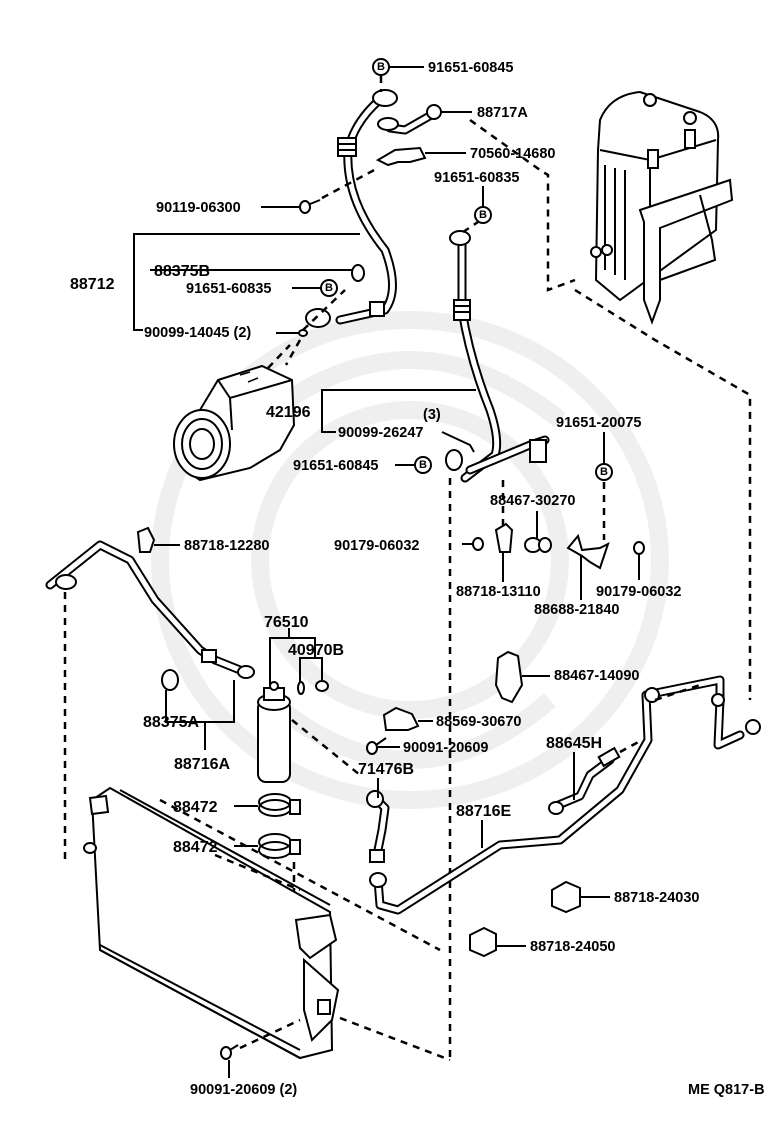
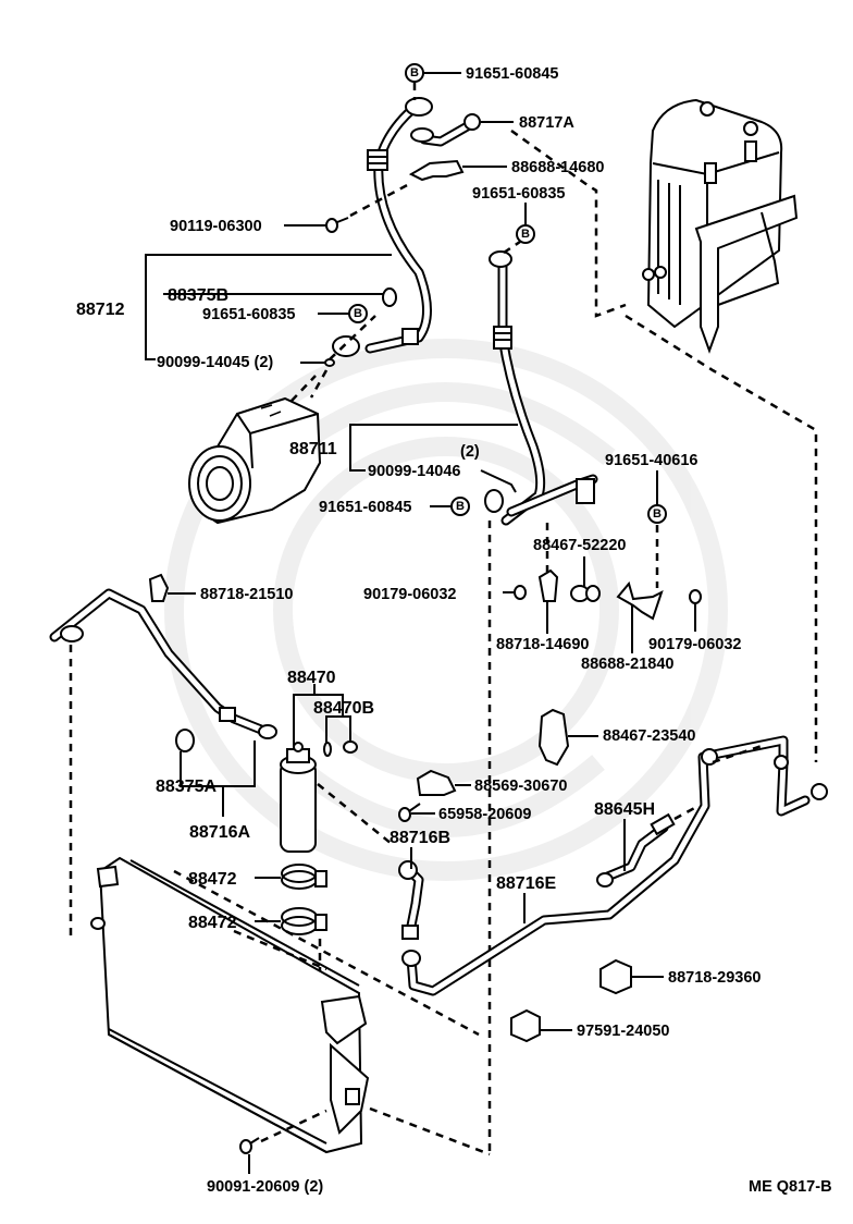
  B
  B
  B
  B
  B
  91651-60845
  88717A
- 70560-14680
+ 88688-14680
  91651-60835
  90119-06300
  88712
  88375B
  91651-60835
  90099-14045 (2)
- 42196
+ 88711
- (3)
+ (2)
- 90099-26247
+ 90099-14046
  91651-60845
- 91651-20075
+ 91651-40616
- 88467-30270
+ 88467-52220
- 88718-12280
+ 88718-21510
  90179-06032
- 88718-13110
+ 88718-14690
  88688-21840
  90179-06032
- 76510
+ 88470
- 40970B
+ 88470B
- 88467-14090
+ 88467-23540
  88375A
  88716A
  88569-30670
- 90091-20609
+ 65958-20609
  88645H
- 71476B
+ 88716B
  88472
  88472
  88716E
- 88718-24030
+ 88718-29360
- 88718-24050
+ 97591-24050
  90091-20609 (2)
  ME Q817-B
